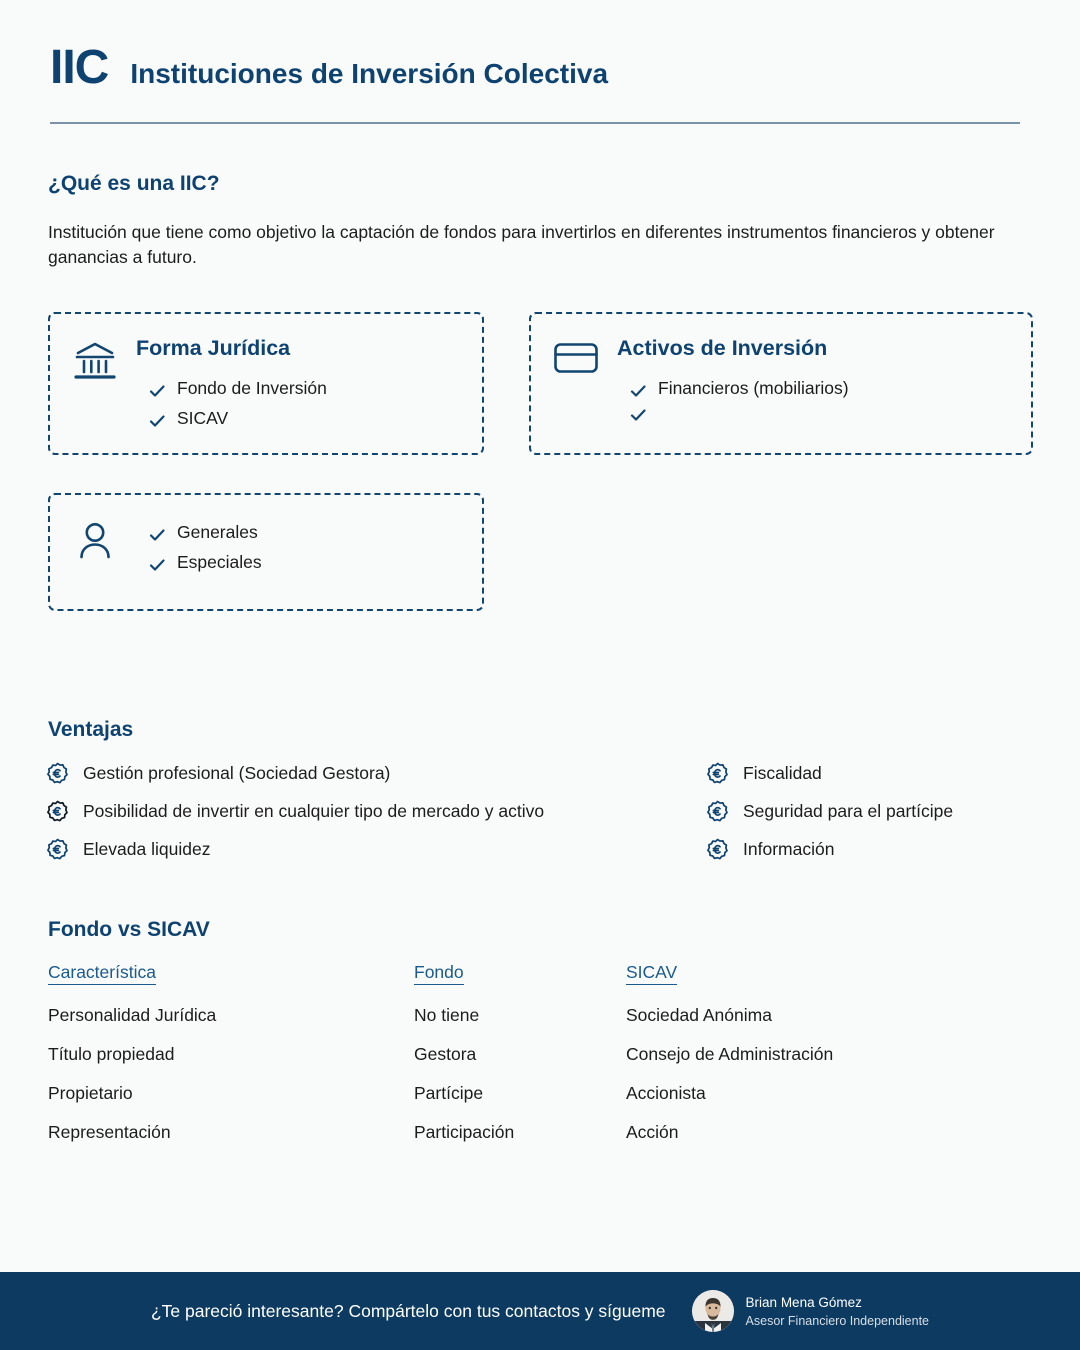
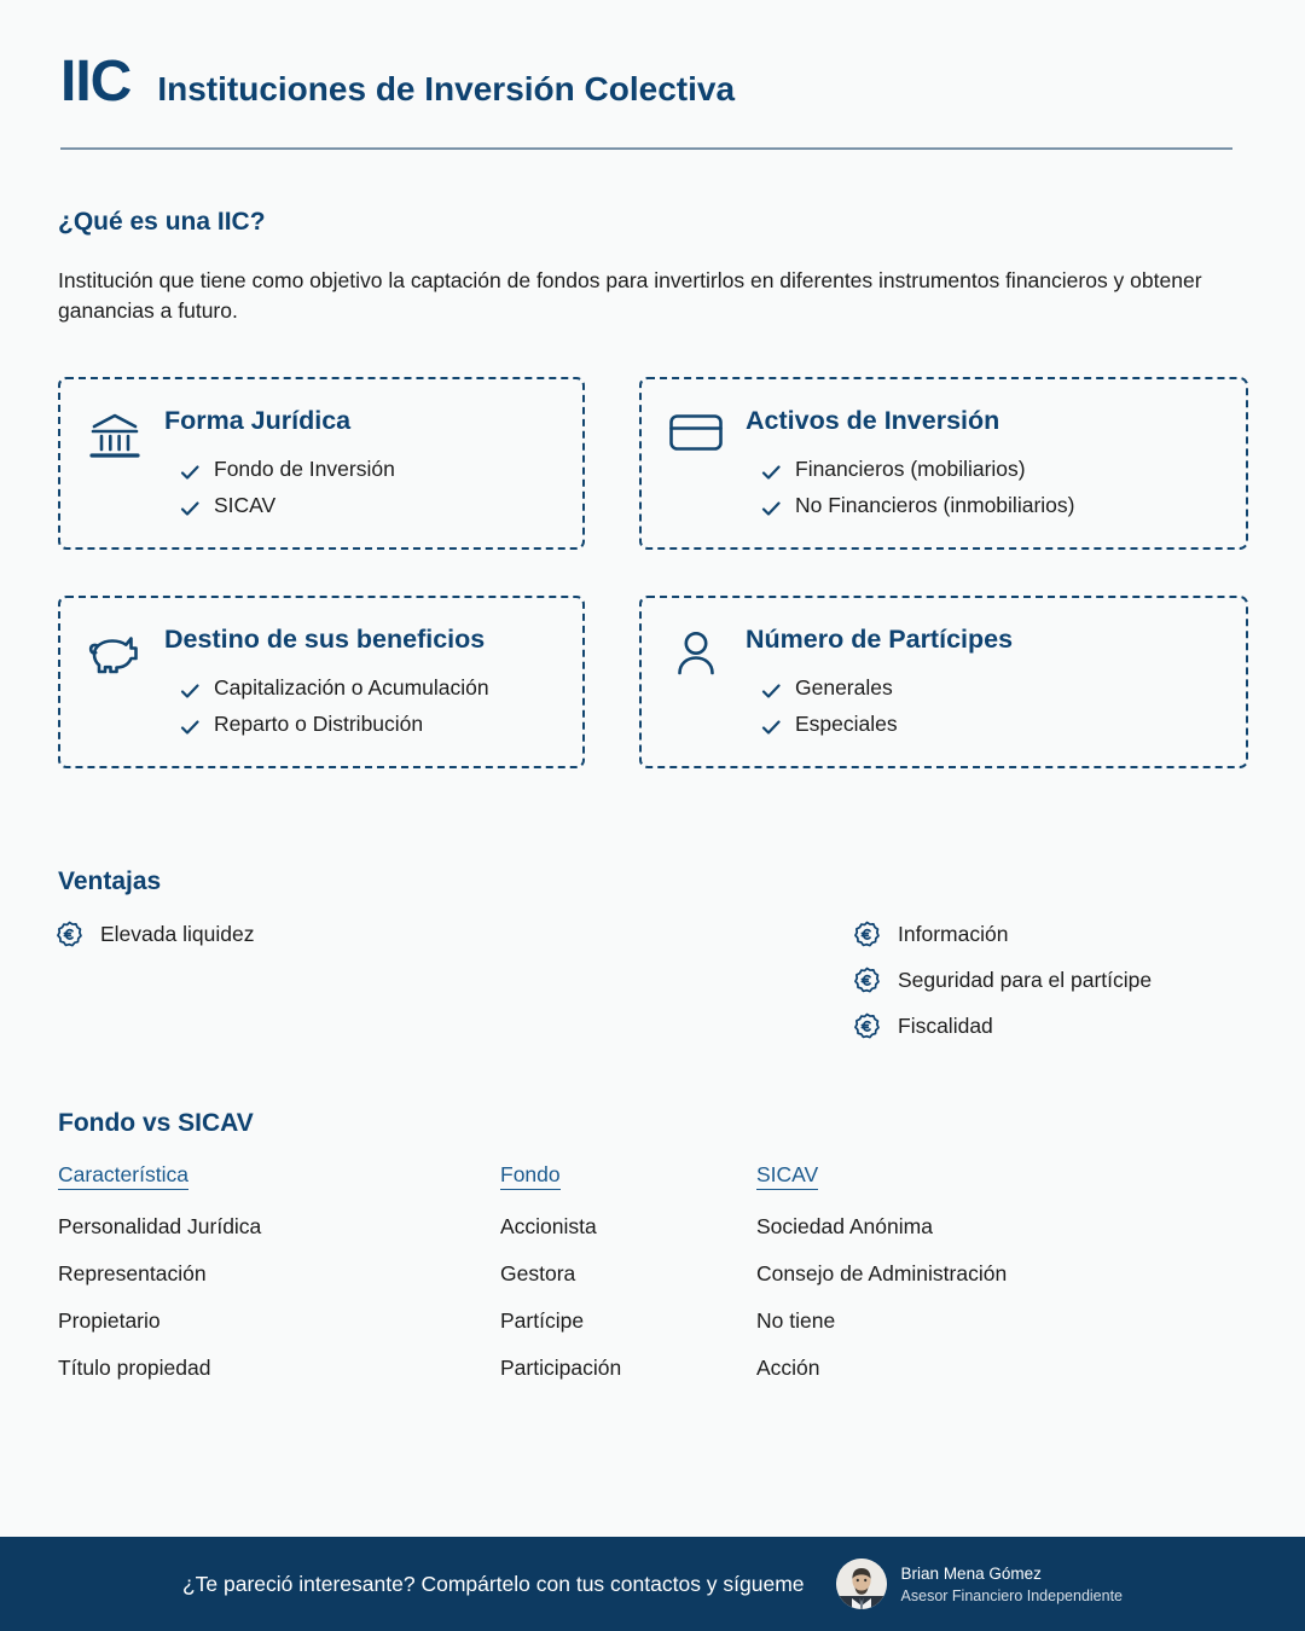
  IIC
  Instituciones de Inversión Colectiva
  ¿Qué es una IIC?
  Institución que tiene como objetivo la captación de fondos para invertirlos en diferentes instrumentos financieros y obtener ganancias a futuro.
  Forma Jurídica
  Fondo de Inversión
  SICAV
  Activos de Inversión
  Financieros (mobiliarios)
+ No Financieros (inmobiliarios)
+ Destino de sus beneficios
+ Capitalización o Acumulación
+ Reparto o Distribución
+ Número de Partícipes
  Generales
  Especiales
  Ventajas
- Gestión profesional (Sociedad Gestora)
- Posibilidad de invertir en cualquier tipo de mercado y activo
  Elevada liquidez
- Fiscalidad
+ Información
  Seguridad para el partícipe
- Información
+ Fiscalidad
  Fondo vs SICAV
  Característica	Fondo	SICAV
- Personalidad Jurídica	No tiene	Sociedad Anónima
+ Personalidad Jurídica	Accionista	Sociedad Anónima
- Título propiedad	Gestora	Consejo de Administración
+ Representación	Gestora	Consejo de Administración
- Propietario	Partícipe	Accionista
+ Propietario	Partícipe	No tiene
- Representación	Participación	Acción
+ Título propiedad	Participación	Acción
  ¿Te pareció interesante? Compártelo con tus contactos y sígueme
  Brian Mena Gómez
  Asesor Financiero Independiente
